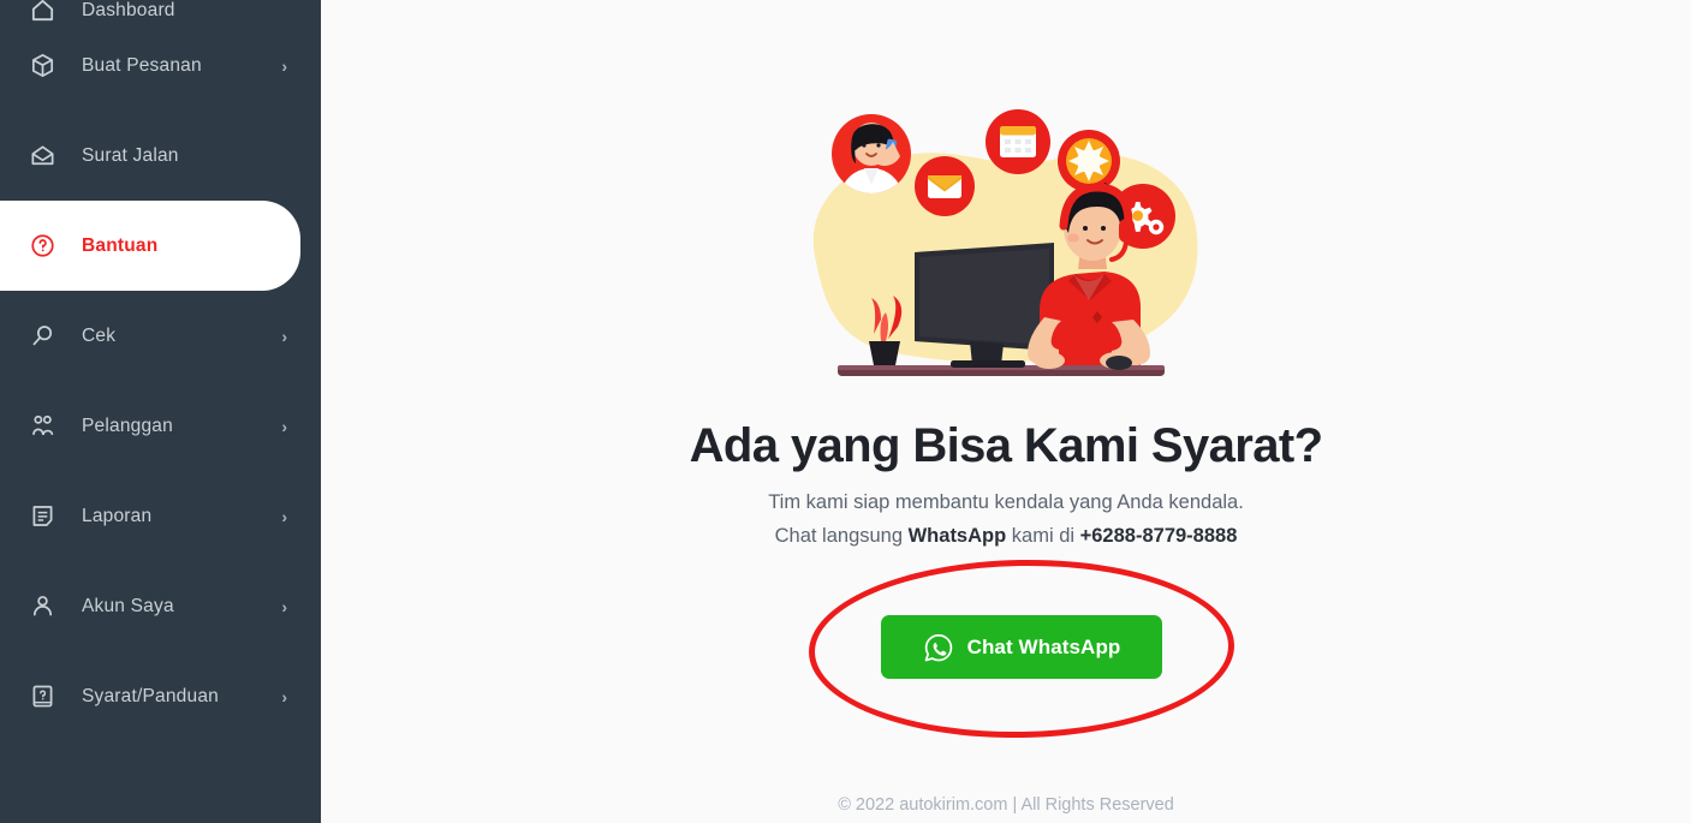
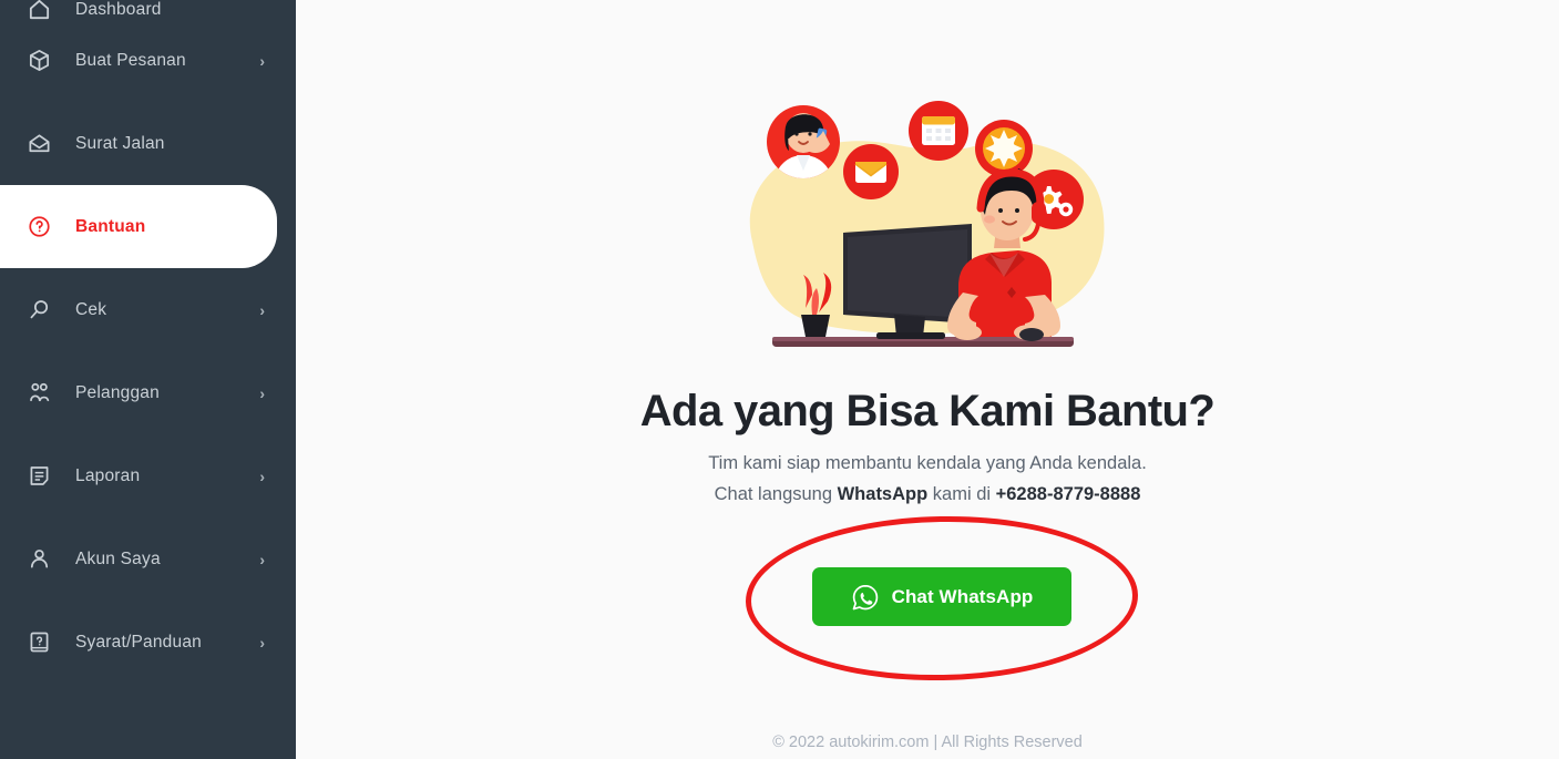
  Dashboard
  Buat Pesanan
  ›
  Surat Jalan
  Bantuan
  Cek
  ›
  Pelanggan
  ›
  Laporan
  ›
  Akun Saya
  ›
  Syarat/Panduan
  ›
- Ada yang Bisa Kami Syarat?
+ Ada yang Bisa Kami Bantu?
  Tim kami siap membantu kendala yang Anda kendala.
  Chat langsung WhatsApp kami di +6288-8779-8888
  Chat WhatsApp
  © 2022 autokirim.com | All Rights Reserved
